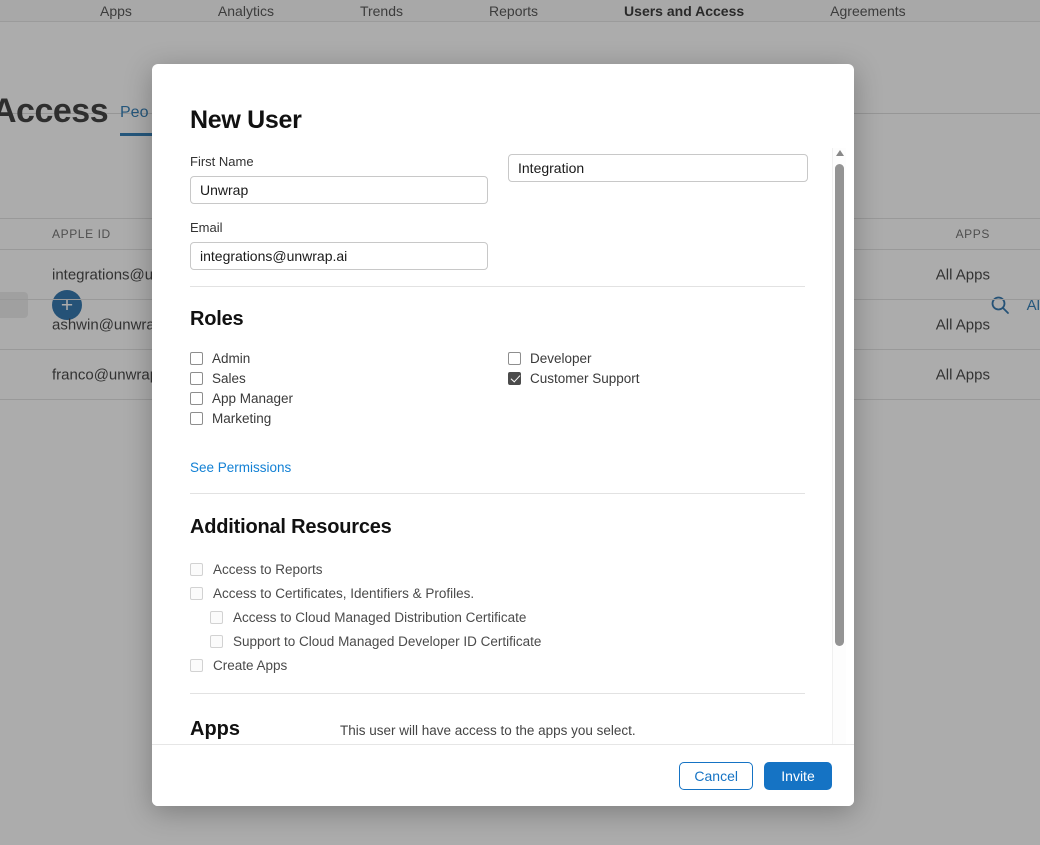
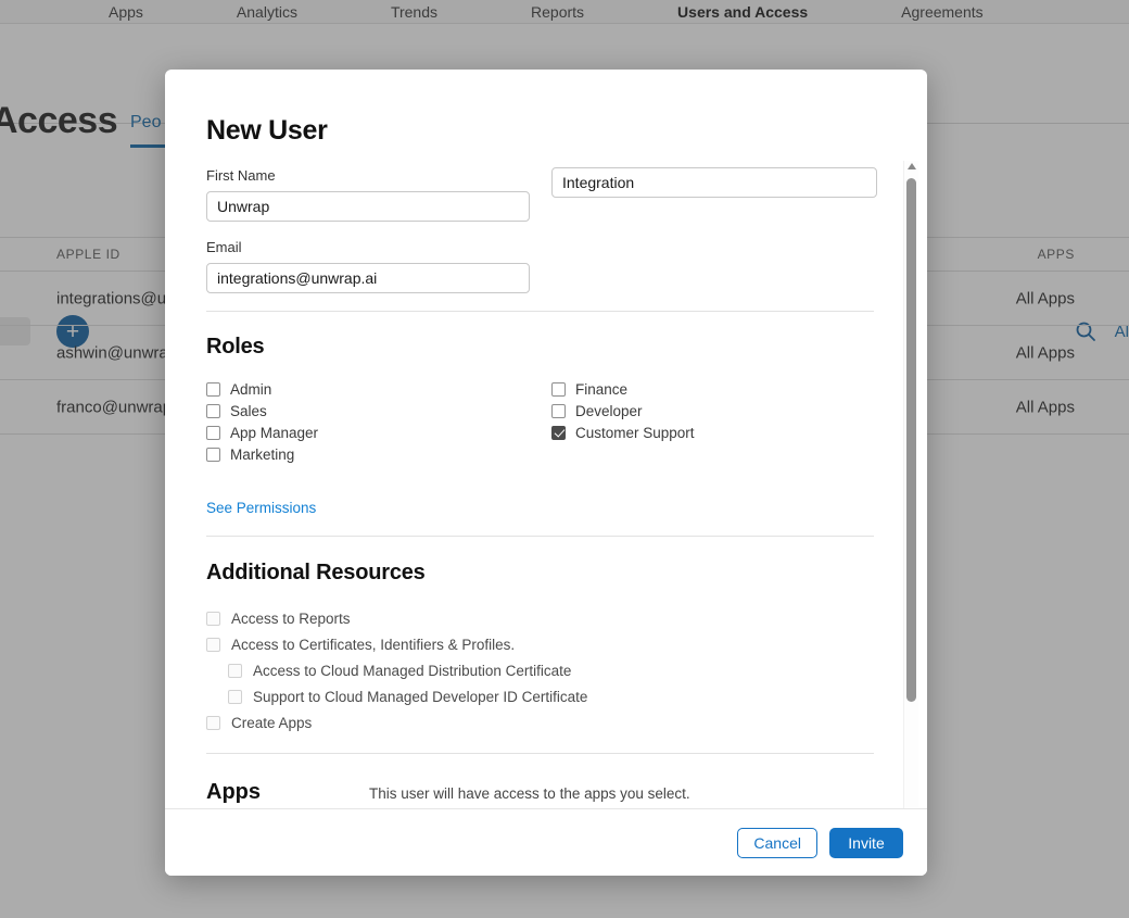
  Apps
  Analytics
  Trends
  Reports
  Users and Access
  Agreements
  Access
  Peo
  +
  Al
  APPLE ID
  APPS
  integrations@u
  All Apps
  ashwin@unwra
  All Apps
  franco@unwra
  All Apps
  New User
  First Name
  Unwrap
  Integration
  Email
  integrations@unwrap.ai
  Roles
  Admin
  Sales
  App Manager
  Marketing
+ Finance
  Developer
  Customer Support
  See Permissions
  Additional Resources
  Access to Reports
  Access to Certificates, Identifiers & Profiles.
  Access to Cloud Managed Distribution Certificate
  Support to Cloud Managed Developer ID Certificate
  Create Apps
  Apps
  This user will have access to the apps you select.
  Cancel
  Invite
